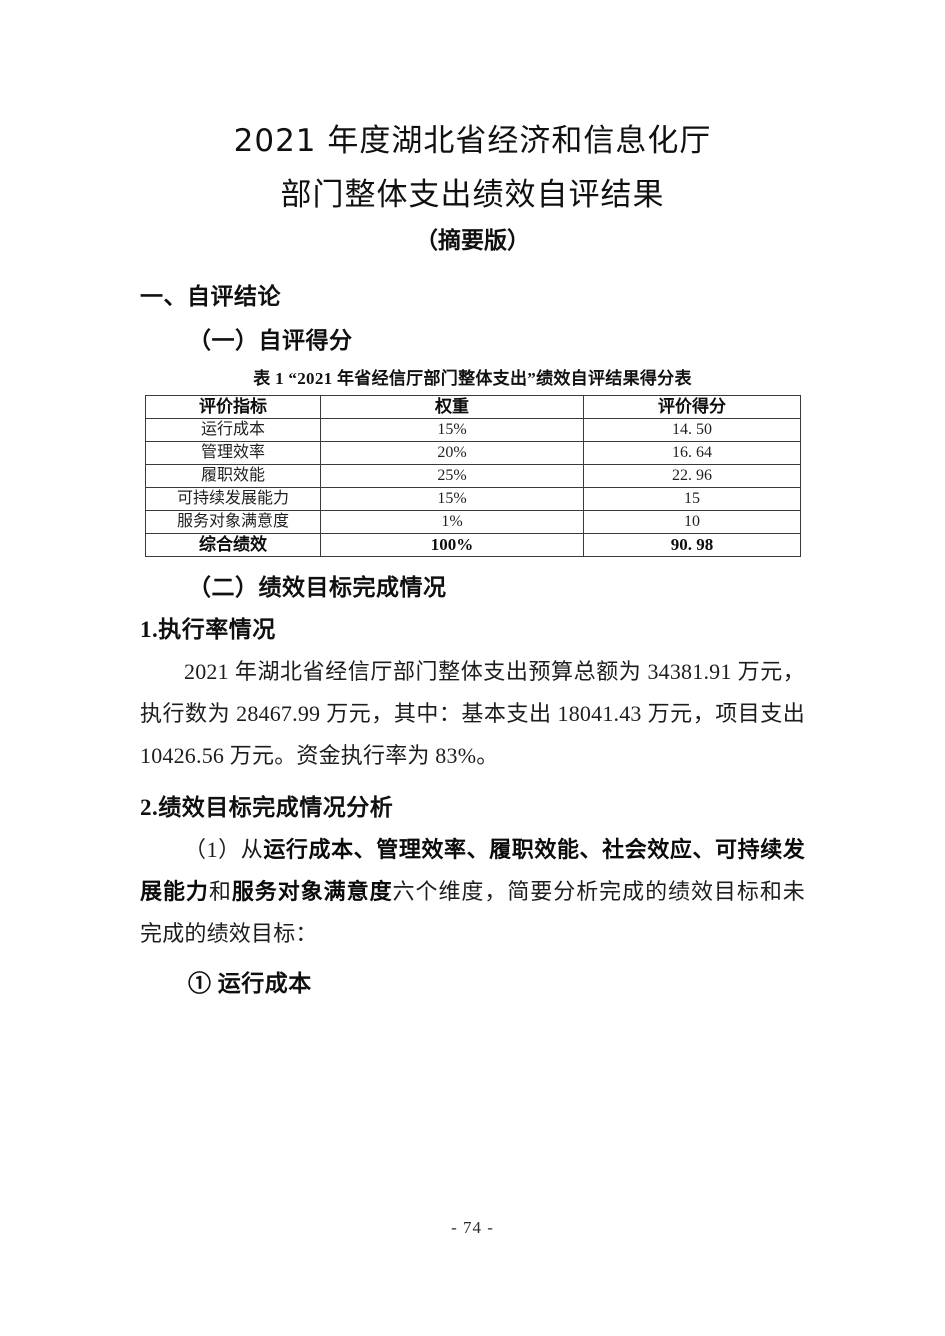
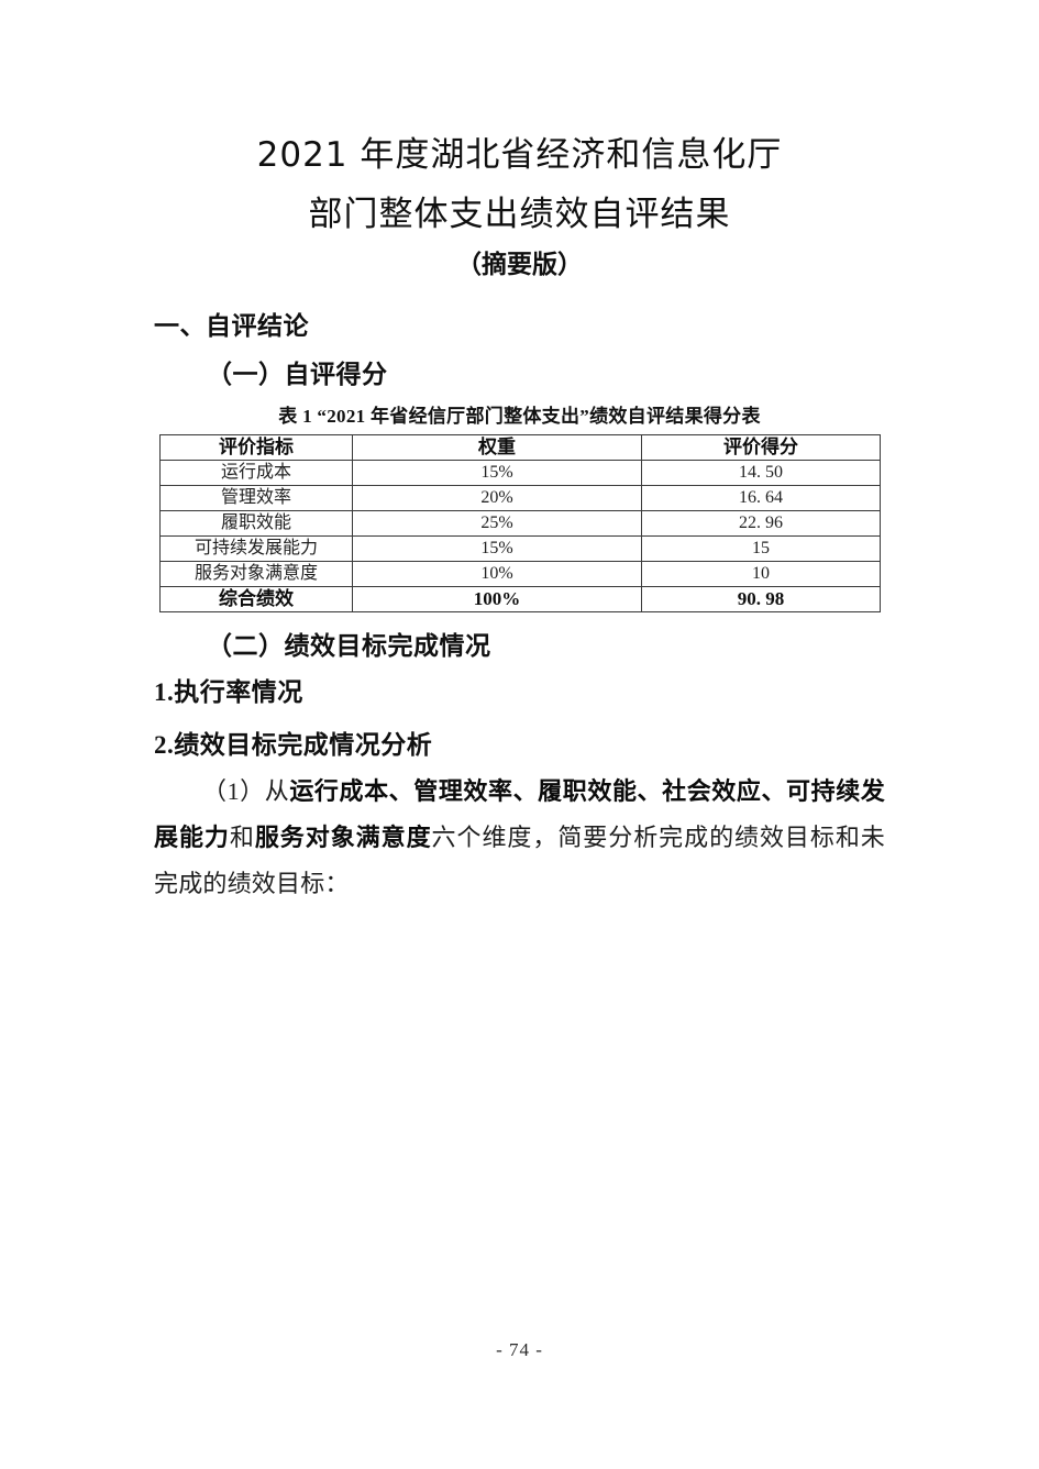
  2021 年度湖北省经济和信息化厅
  部门整体支出绩效自评结果
  （摘要版）
  一、自评结论
  （一）自评得分
  表 1 “2021 年省经信厅部门整体支出”绩效自评结果得分表
  评价指标	权重	评价得分
  运行成本	15%	14. 50
  管理效率	20%	16. 64
  履职效能	25%	22. 96
  可持续发展能力	15%	15
- 服务对象满意度	1%	10
+ 服务对象满意度	10%	10
  综合绩效	100%	90. 98
  （二）绩效目标完成情况
  1.执行率情况
- 2021 年湖北省经信厅部门整体支出预算总额为 34381.91 万元，执行数为 28467.99 万元，其中：基本支出 18041.43 万元，项目支出 10426.56 万元。资金执行率为 83%。
  2.绩效目标完成情况分析
  （1）从运行成本、管理效率、履职效能、社会效应、可持续发展能力和服务对象满意度六个维度，简要分析完成的绩效目标和未完成的绩效目标：
- ① 运行成本
  - 74 -
